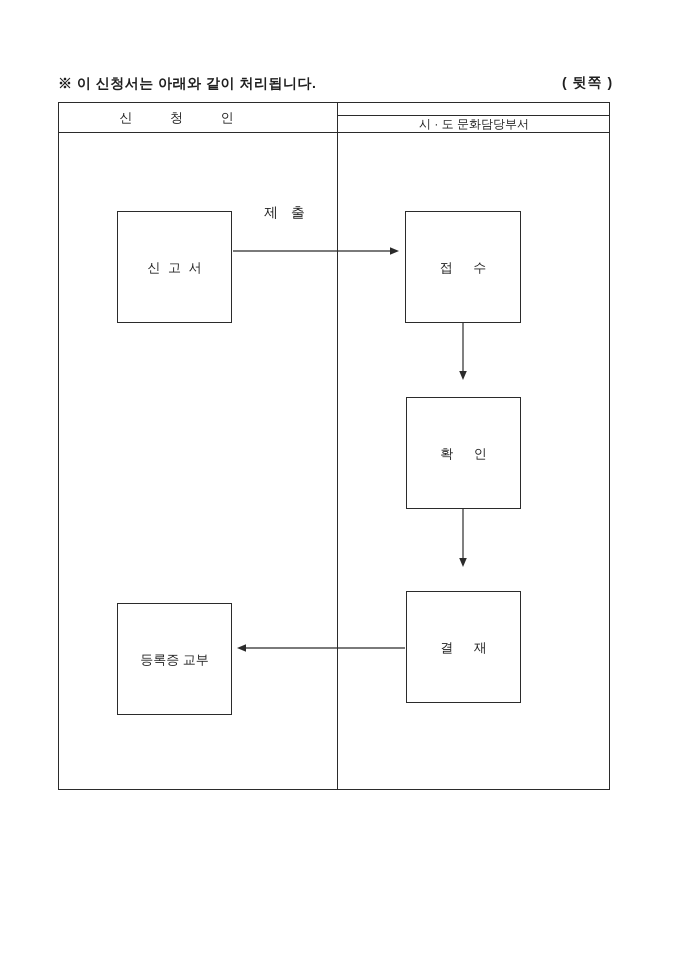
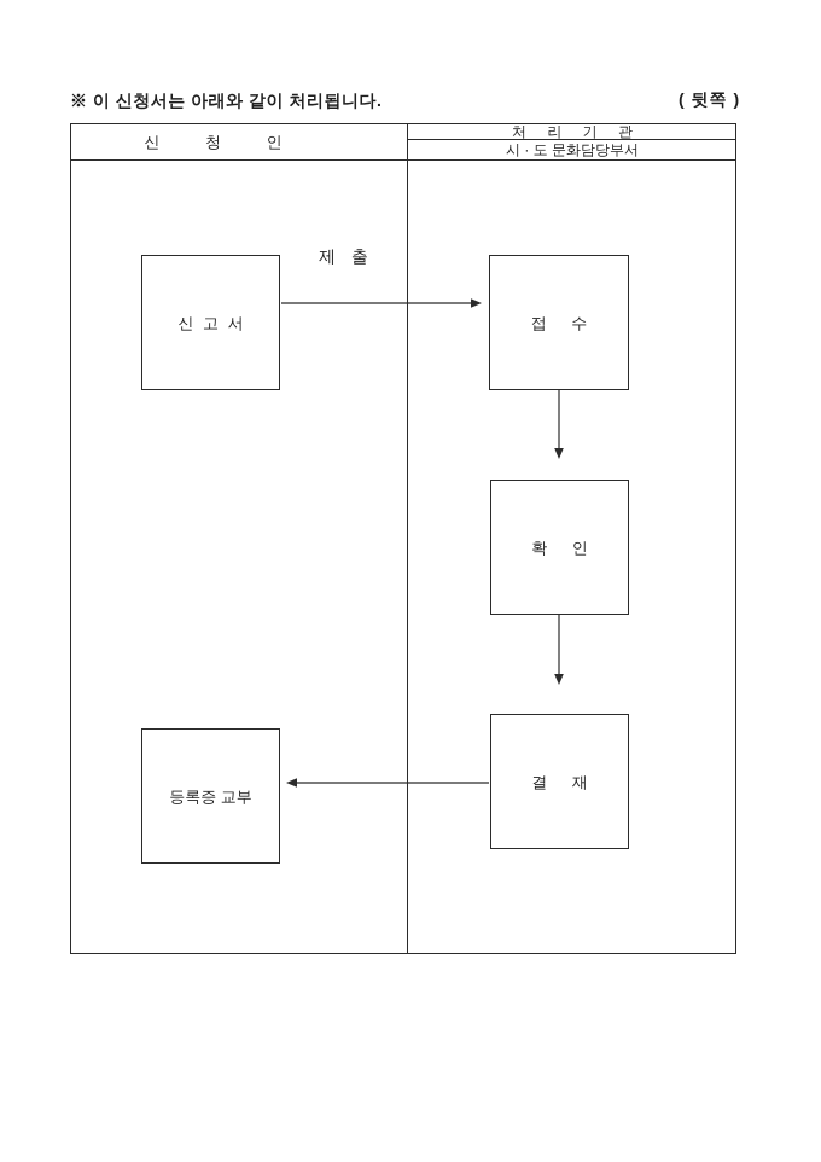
  ※ 이 신청서는 아래와 같이 처리됩니다.
  ( 뒷쪽 )
  신 청 인
+ 처 리 기 관
  시 · 도 문화담당부서
  신 고 서
  접 수
  확 인
  결 재
  등록증 교부
  제 출
